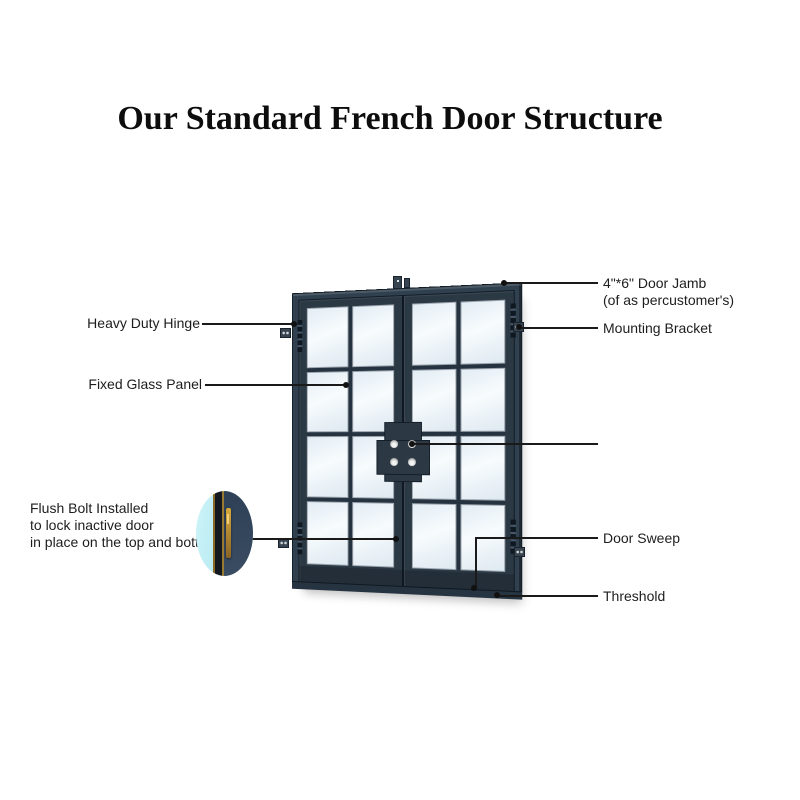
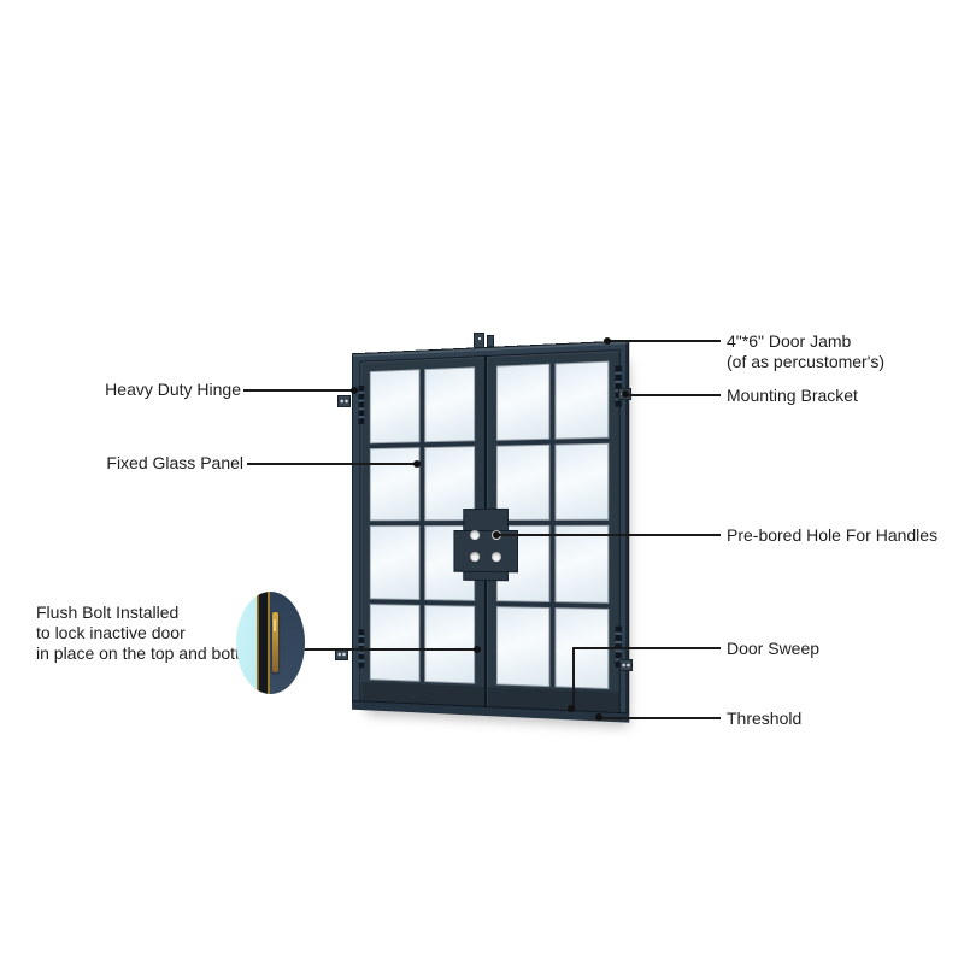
- Our Standard French Door Structure
  Heavy Duty Hinge
  Fixed Glass Panel
  Flush Bolt Installed
  to lock inactive door
  in place on the top and bot
  4"*6" Door Jamb
  (of as percustomer's)
  Mounting Bracket
+ Pre-bored Hole For Handles
  Door Sweep
  Threshold
